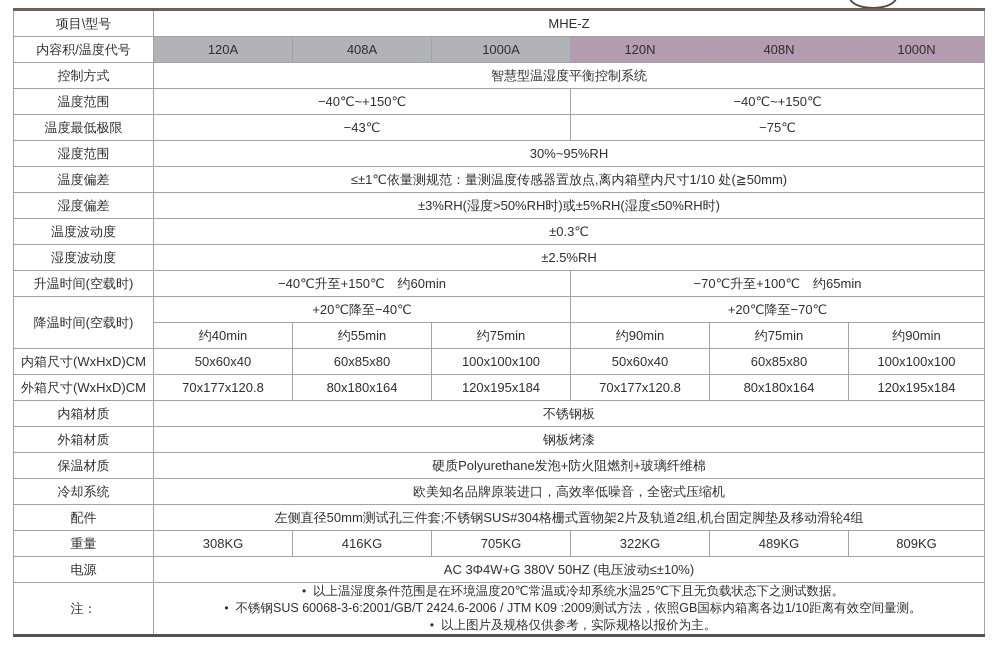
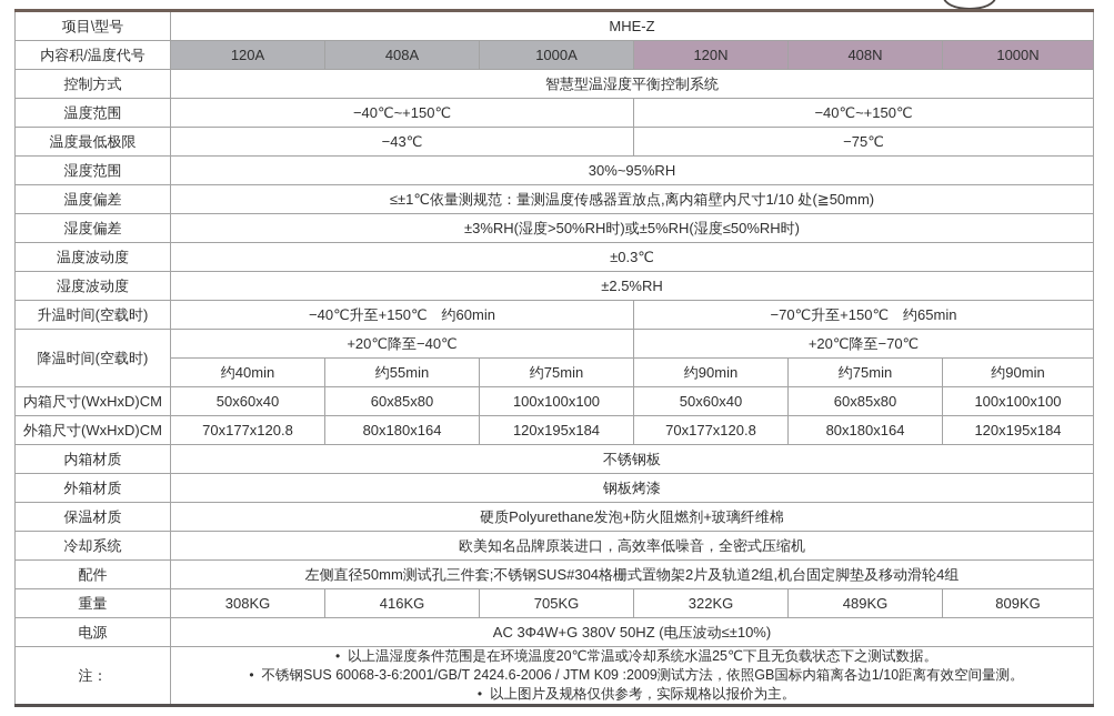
  项目\型号	MHE-Z
  内容积/温度代号	120A	408A	1000A	120N	408N	1000N
  控制方式	智慧型温湿度平衡控制系统
  温度范围	−40℃~+150℃	−40℃~+150℃
  温度最低极限	−43℃	−75℃
  湿度范围	30%~95%RH
  温度偏差	≤±1℃依量测规范：量测温度传感器置放点,离内箱壁内尺寸1/10 处(≧50mm)
  湿度偏差	±3%RH(湿度>50%RH时)或±5%RH(湿度≤50%RH时)
  温度波动度	±0.3℃
  湿度波动度	±2.5%RH
- 升温时间(空载时)	−40℃升至+150℃ 约60min	−70℃升至+100℃ 约65min
+ 升温时间(空载时)	−40℃升至+150℃ 约60min	−70℃升至+150℃ 约65min
  降温时间(空载时)	+20℃降至−40℃	+20℃降至−70℃
  约40min	约55min	约75min	约90min	约75min	约90min
  内箱尺寸(WxHxD)CM	50x60x40	60x85x80	100x100x100	50x60x40	60x85x80	100x100x100
  外箱尺寸(WxHxD)CM	70x177x120.8	80x180x164	120x195x184	70x177x120.8	80x180x164	120x195x184
  内箱材质	不锈钢板
  外箱材质	钢板烤漆
  保温材质	硬质Polyurethane发泡+防火阻燃剂+玻璃纤维棉
  冷却系统	欧美知名品牌原装进口，高效率低噪音，全密式压缩机
  配件	左侧直径50mm测试孔三件套;不锈钢SUS#304格栅式置物架2片及轨道2组,机台固定脚垫及移动滑轮4组
  重量	308KG	416KG	705KG	322KG	489KG	809KG
  电源	AC 3Φ4W+G 380V 50HZ (电压波动≤±10%)
  注：	以上温湿度条件范围是在环境温度20℃常温或冷却系统水温25℃下且无负载状态下之测试数据。 不锈钢SUS 60068-3-6:2001/GB/T 2424.6-2006 / JTM K09 :2009测试方法，依照GB国标内箱离各边1/10距离有效空间量测。 以上图片及规格仅供参考，实际规格以报价为主。
